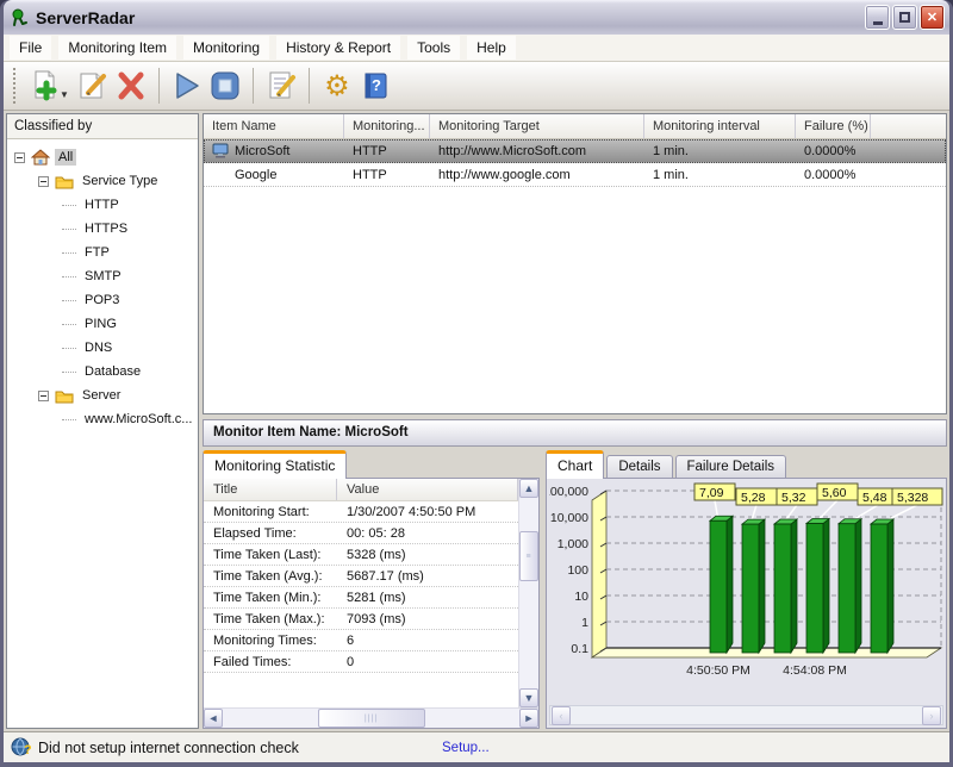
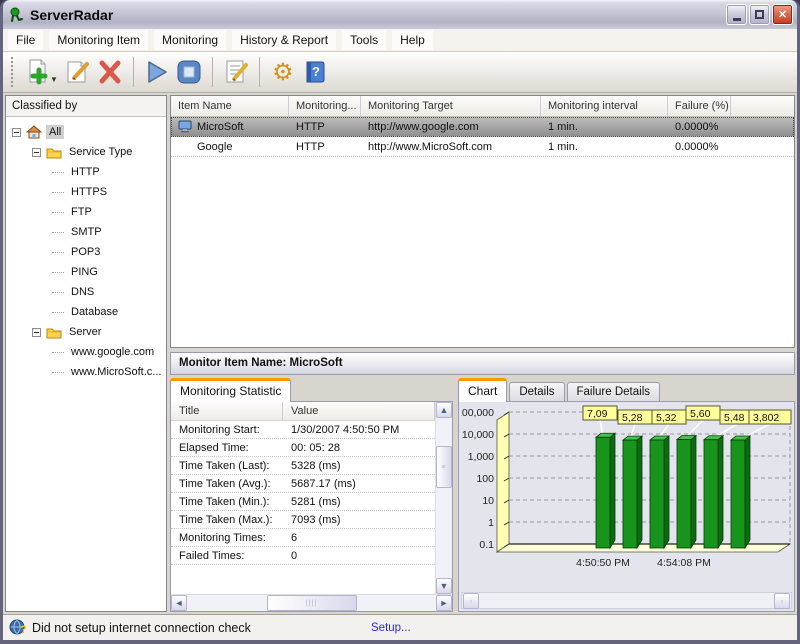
  ServerRadar
  ✕
  File
  Monitoring Item
  Monitoring
  History & Report
  Tools
  Help
  ▼
  ⚙
  ?
  Classified by
  All
  Service Type
  HTTP
  HTTPS
  FTP
  SMTP
  POP3
  PING
  DNS
  Database
  Server
+ www.google.com
  www.MicroSoft.c...
  Item Name
  Monitoring...
  Monitoring Target
  Monitoring interval
  Failure (%)
  MicroSoft
  HTTP
- http://www.MicroSoft.com
+ http://www.google.com
  1 min.
  0.0000%
  Google
  HTTP
- http://www.google.com
+ http://www.MicroSoft.com
  1 min.
  0.0000%
  Monitor Item Name: MicroSoft
  Monitoring Statistic
  Title
  Value
  Monitoring Start:
  1/30/2007 4:50:50 PM
  Elapsed Time:
  00: 05: 28
  Time Taken (Last):
  5328 (ms)
  Time Taken (Avg.):
  5687.17 (ms)
  Time Taken (Min.):
  5281 (ms)
  Time Taken (Max.):
  7093 (ms)
  Monitoring Times:
  6
  Failed Times:
  0
  ▲
  ▼
  ◄
  ►
  Chart
  Details
  Failure Details
  00,000
  10,000
  1,000
  100
  10
  1
  0.1
  7,09
  5,28
  5,32
  5,60
  5,48
- 5,328
+ 3,802
  4:50:50 PM
  4:54:08 PM
  ‹
  ›
  ?
  Did not setup internet connection check
  Setup...
